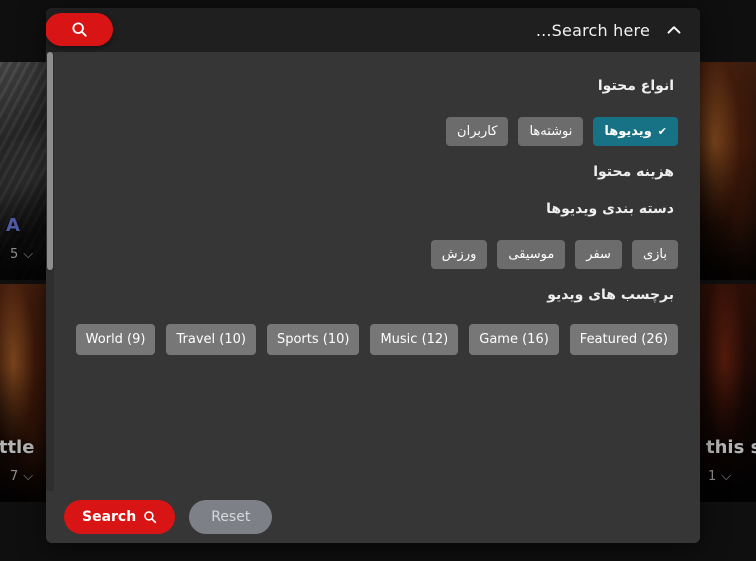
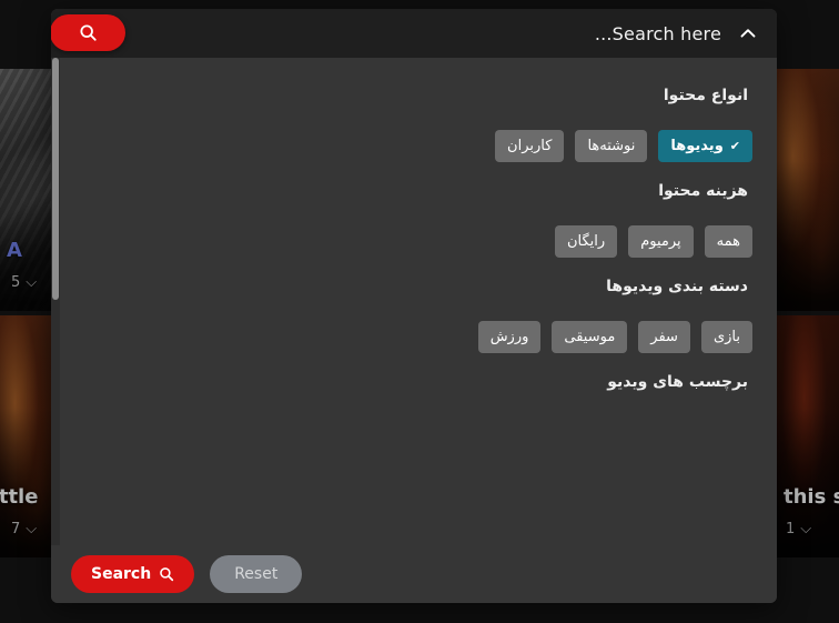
  A
  5
  ⌵
  7
  ⌵
  this
  1
  ⌵
  ...Search here
  انواع محتوا
  ✔
  ویدیوها
  نوشته‌ها
  کاربران
  هزینه محتوا
+ همه
+ پرمیوم
+ رایگان
  دسته بندی ویدیوها
  بازی
  سفر
  موسیقی
  ورزش
  برچسب های ویدیو
- Featured (26)
- Game (16)
- Music (12)
- Sports (10)
- Travel (10)
- World (9)
  Search
  Reset
